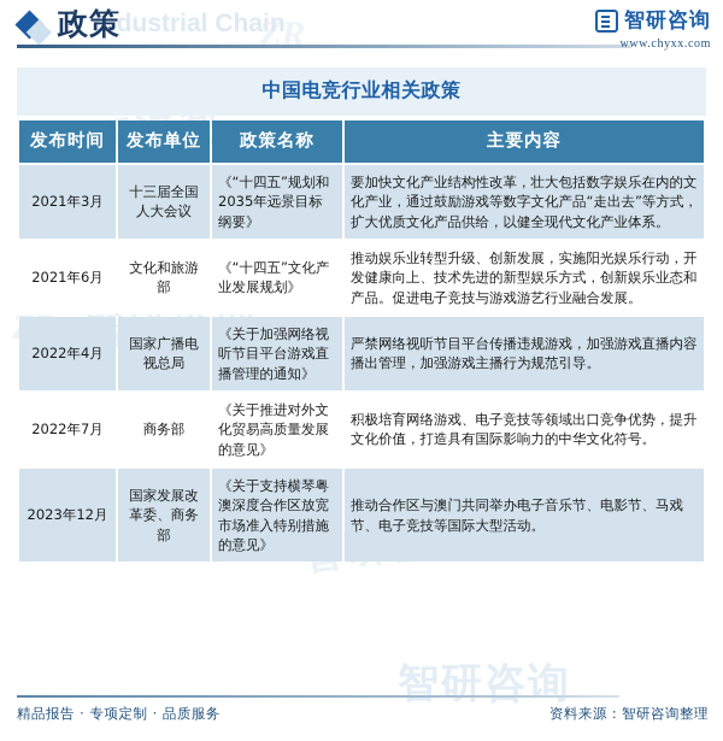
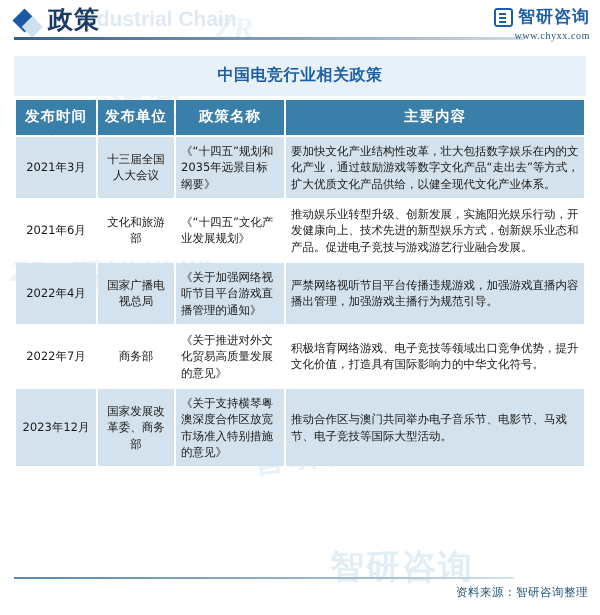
  智研咨询
  ZR
  Industrial Chain
  政策
  智研咨询
  www.chyxx.com
  中国电竞行业相关政策
  发布时间	发布单位	政策名称	主要内容
  2021年3月	十三届全国人大会议	《“十四五”规划和2035年远景目标纲要》	要加快文化产业结构性改革，壮大包括数字娱乐在内的文化产业，通过鼓励游戏等数字文化产品“走出去”等方式，扩大优质文化产品供给，以健全现代文化产业体系。
  2021年6月	文化和旅游部	《“十四五”文化产业发展规划》	推动娱乐业转型升级、创新发展，实施阳光娱乐行动，开发健康向上、技术先进的新型娱乐方式，创新娱乐业态和产品。促进电子竞技与游戏游艺行业融合发展。
  2022年4月	国家广播电视总局	《关于加强网络视听节目平台游戏直播管理的通知》	严禁网络视听节目平台传播违规游戏，加强游戏直播内容播出管理，加强游戏主播行为规范引导。
  2022年7月	商务部	《关于推进对外文化贸易高质量发展的意见》	积极培育网络游戏、电子竞技等领域出口竞争优势，提升文化价值，打造具有国际影响力的中华文化符号。
  2023年12月	国家发展改革委、商务部	《关于支持横琴粤澳深度合作区放宽市场准入特别措施的意见》	推动合作区与澳门共同举办电子音乐节、电影节、马戏节、电子竞技等国际大型活动。
- 精品报告 · 专项定制 · 品质服务
  资料来源：智研咨询整理
